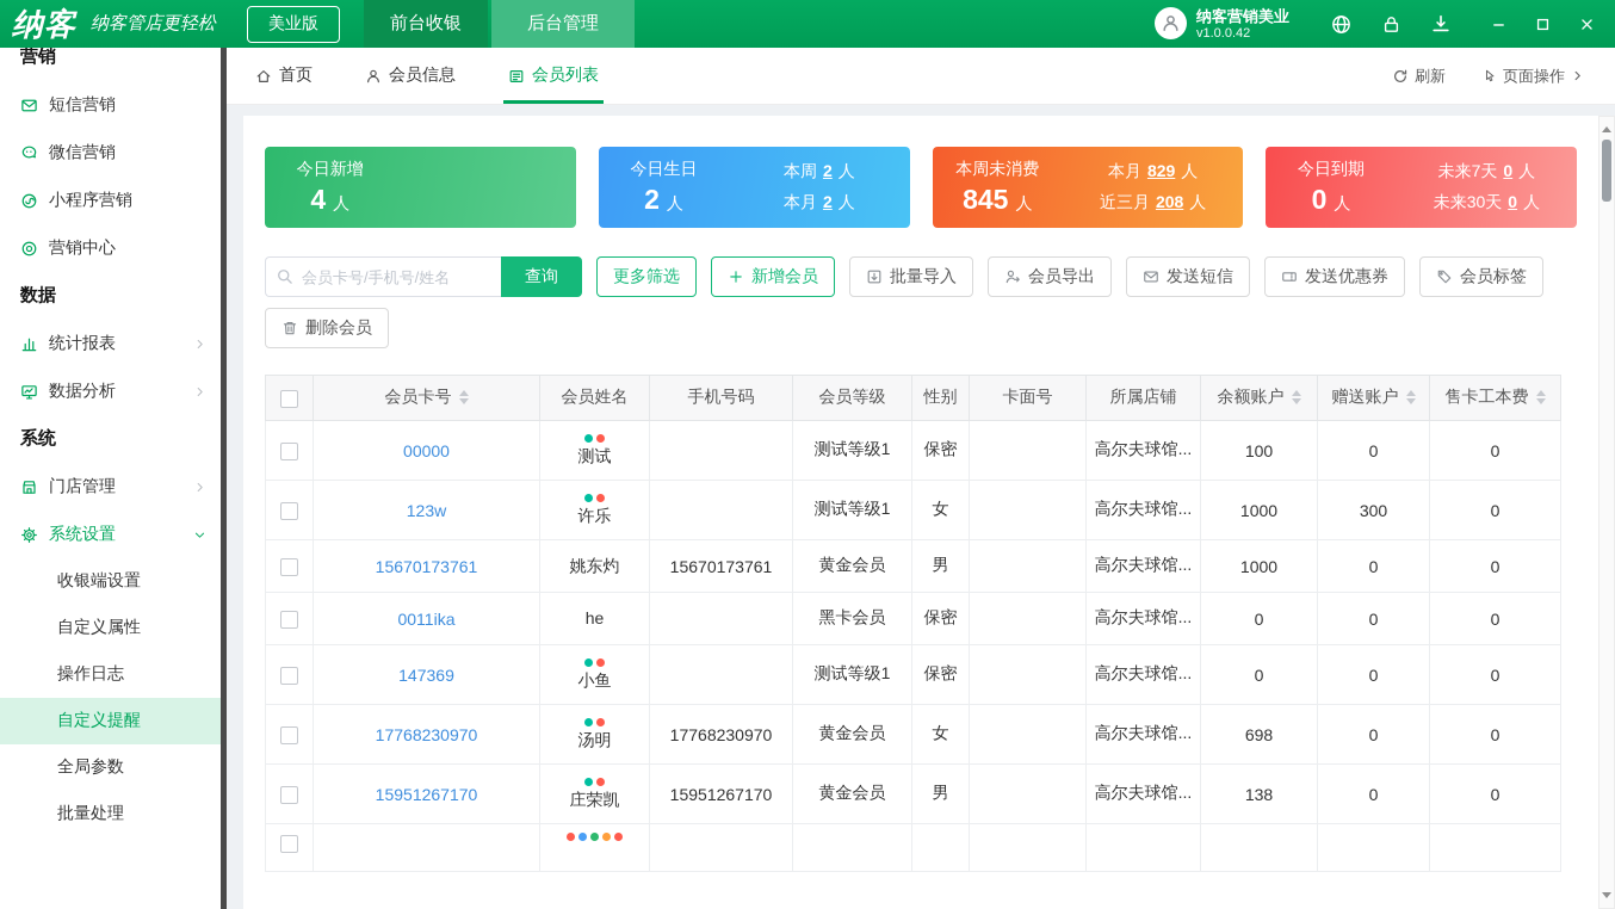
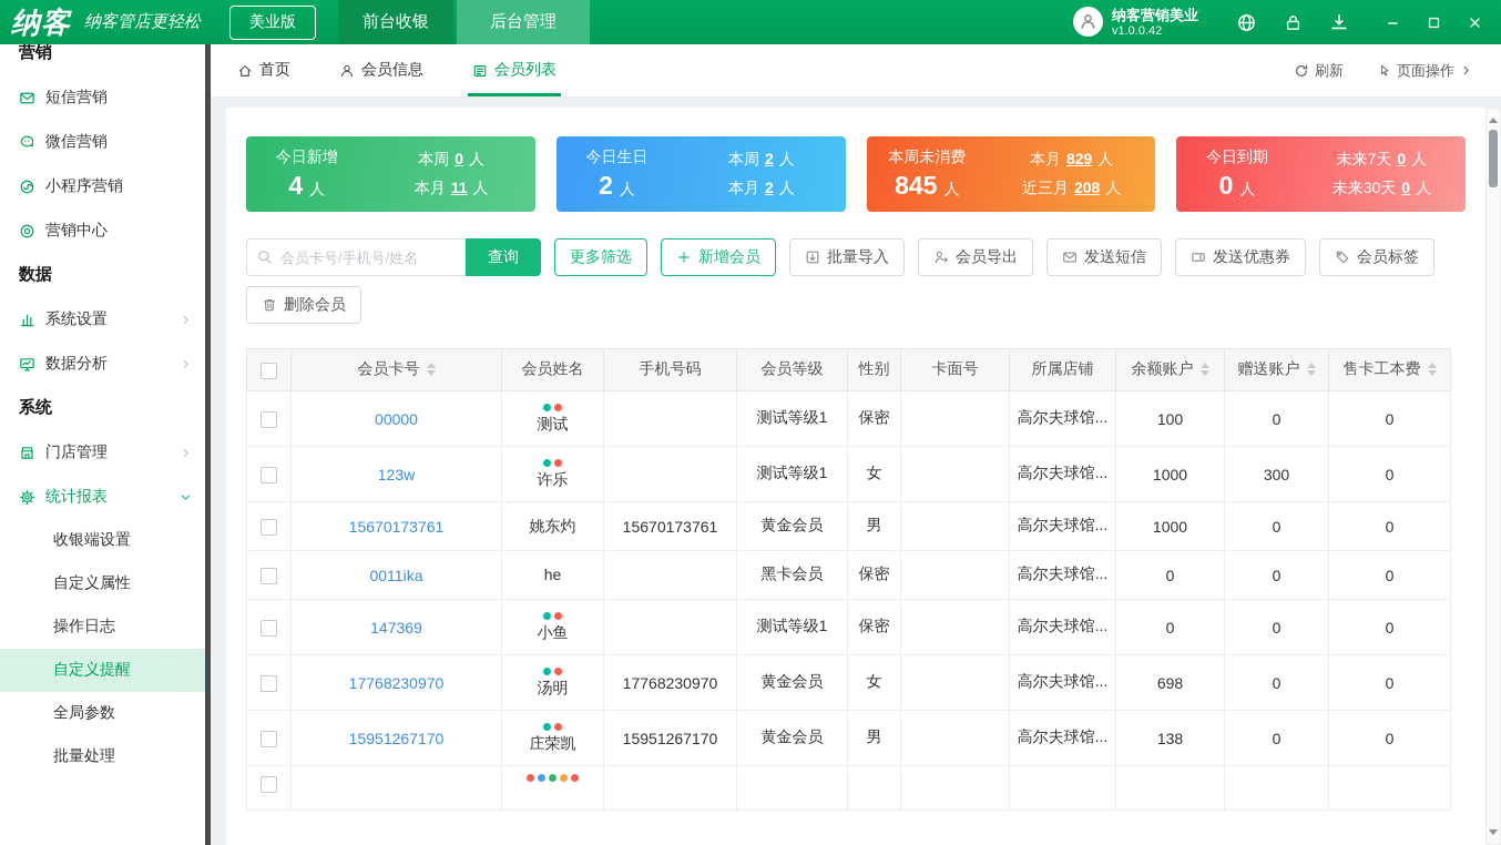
  纳客
  纳客管店更轻松
  美业版
  前台收银
  后台管理
  纳客营销美业
  v1.0.0.42
  营销
  短信营销
  微信营销
  小程序营销
  营销中心
  数据
- 统计报表
+ 系统设置
  数据分析
  系统
  门店管理
- 系统设置
+ 统计报表
  收银端设置
  自定义属性
  操作日志
  自定义提醒
  全局参数
  批量处理
  首页
  会员信息
  会员列表
  刷新
  页面操作
  今日新增
  4
  人
+ 本周 0 人
+ 本月 11 人
  今日生日
  2
  人
  本周 2 人
  本月 2 人
  本周未消费
  845
  人
  本月 829 人
  近三月 208 人
  今日到期
  0
  人
  未来7天 0 人
  未来30天 0 人
  会员卡号/手机号/姓名
  查询
  更多筛选
  新增会员
  批量导入
  会员导出
  发送短信
  发送优惠券
  会员标签
  删除会员
  	会员卡号	会员姓名	手机号码	会员等级	性别	卡面号	所属店铺	余额账户	赠送账户	售卡工本费
  	00000	测试		测试等级1	保密		高尔夫球馆...	100	0	0
  	123w	许乐		测试等级1	女		高尔夫球馆...	1000	300	0
  	15670173761	姚东灼	15670173761	黄金会员	男		高尔夫球馆...	1000	0	0
  	0011ika	he		黑卡会员	保密		高尔夫球馆...	0	0	0
  	147369	小鱼		测试等级1	保密		高尔夫球馆...	0	0	0
  	17768230970	汤明	17768230970	黄金会员	女		高尔夫球馆...	698	0	0
  	15951267170	庄荣凯	15951267170	黄金会员	男		高尔夫球馆...	138	0	0
